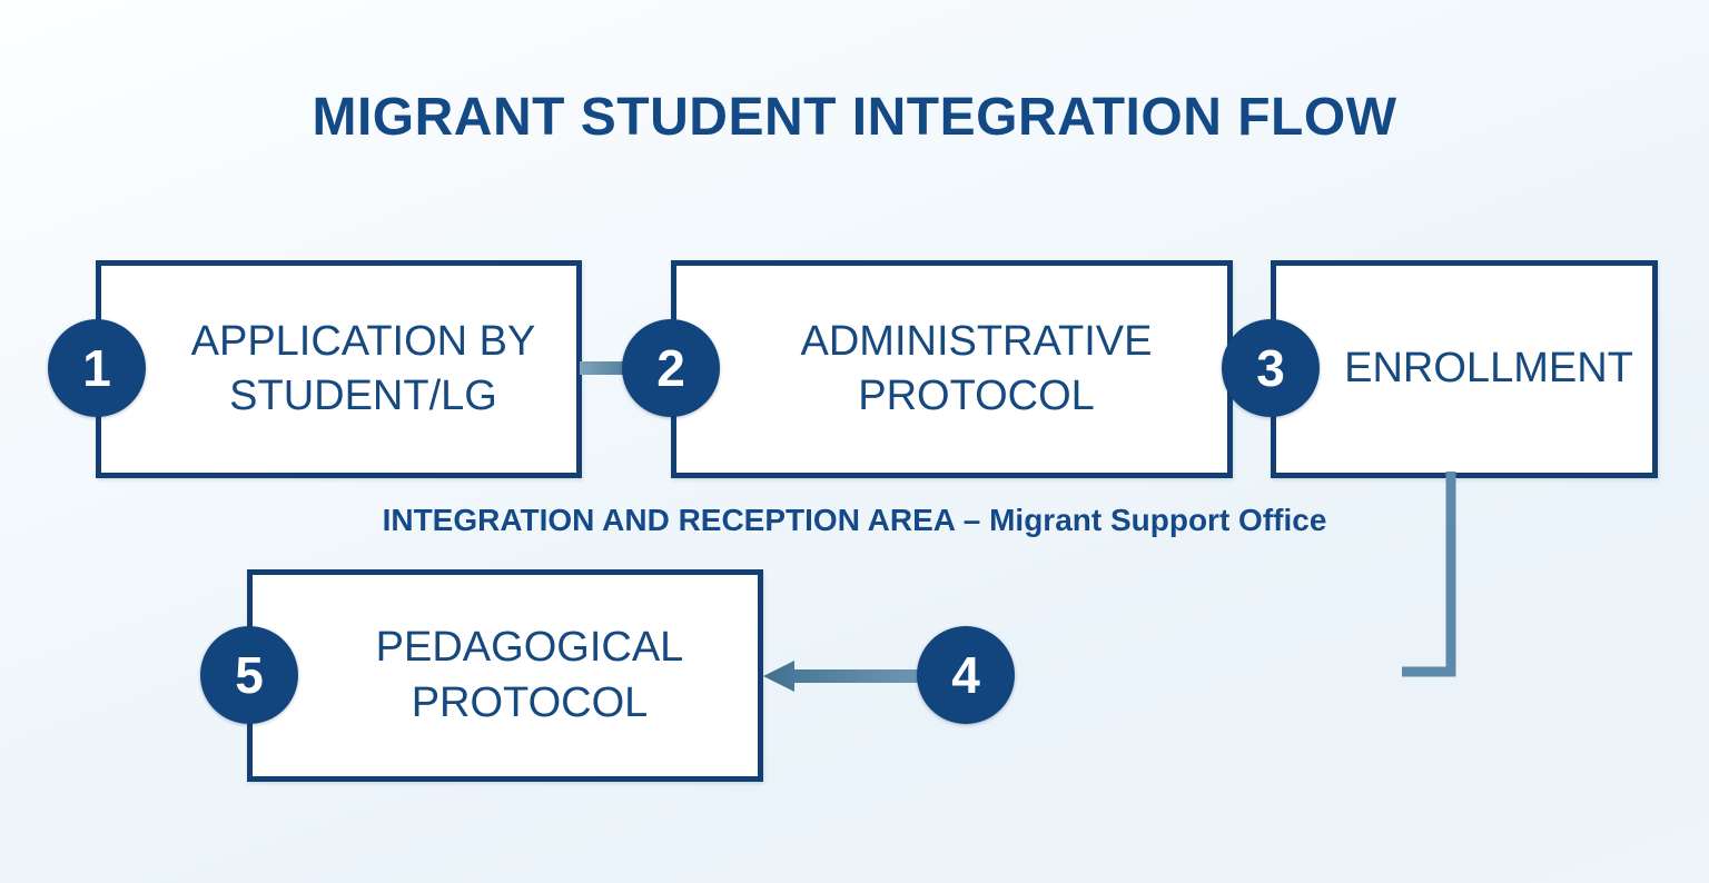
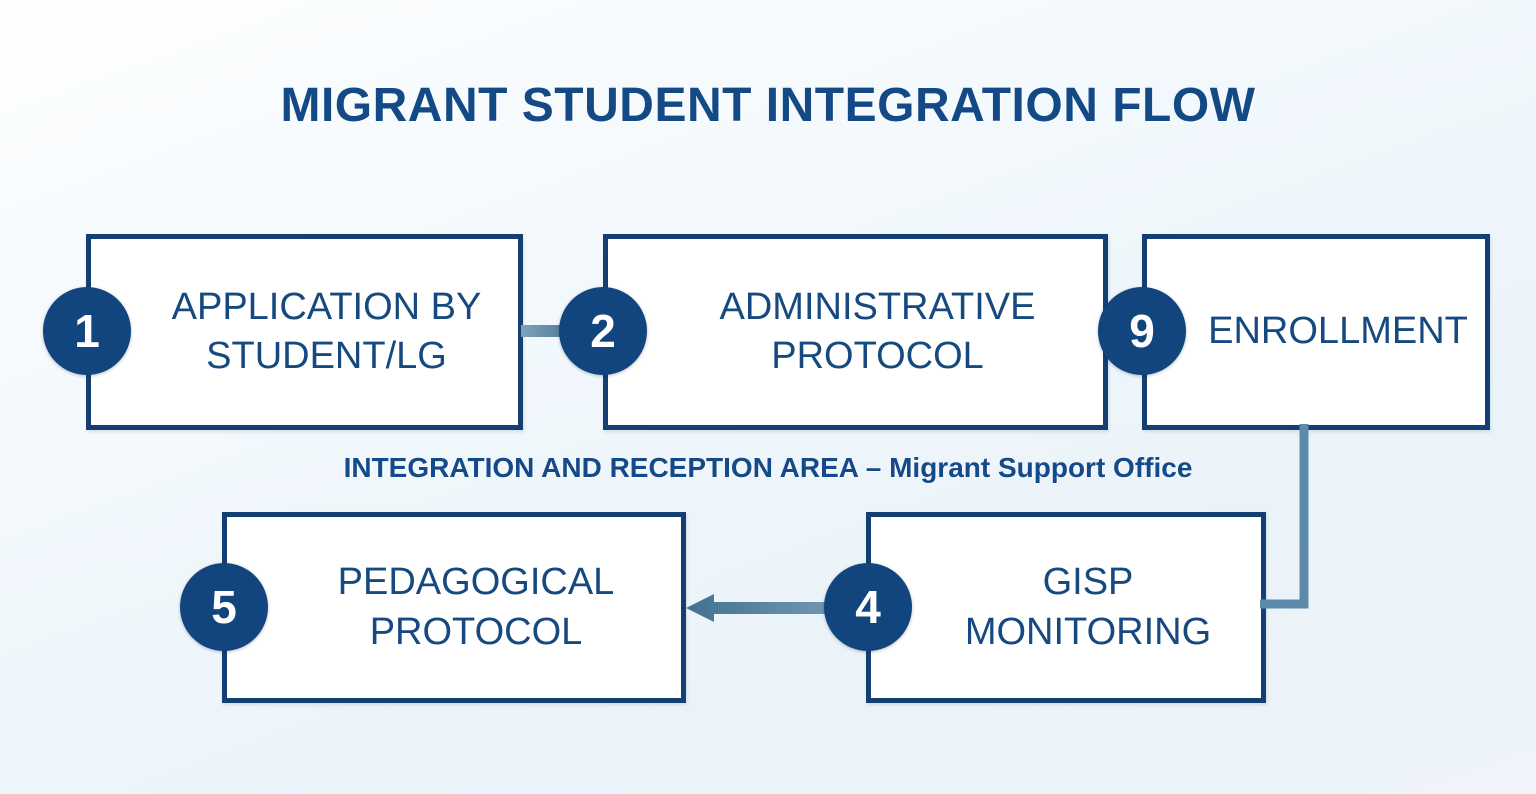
  MIGRANT STUDENT INTEGRATION FLOW
  APPLICATION BY
  STUDENT/LG
  ADMINISTRATIVE
  PROTOCOL
  ENROLLMENT
  1
  2
- 3
+ 9
  INTEGRATION AND RECEPTION AREA – Migrant Support Office
  PEDAGOGICAL
  PROTOCOL
+ GISP
+ MONITORING
  5
  4
